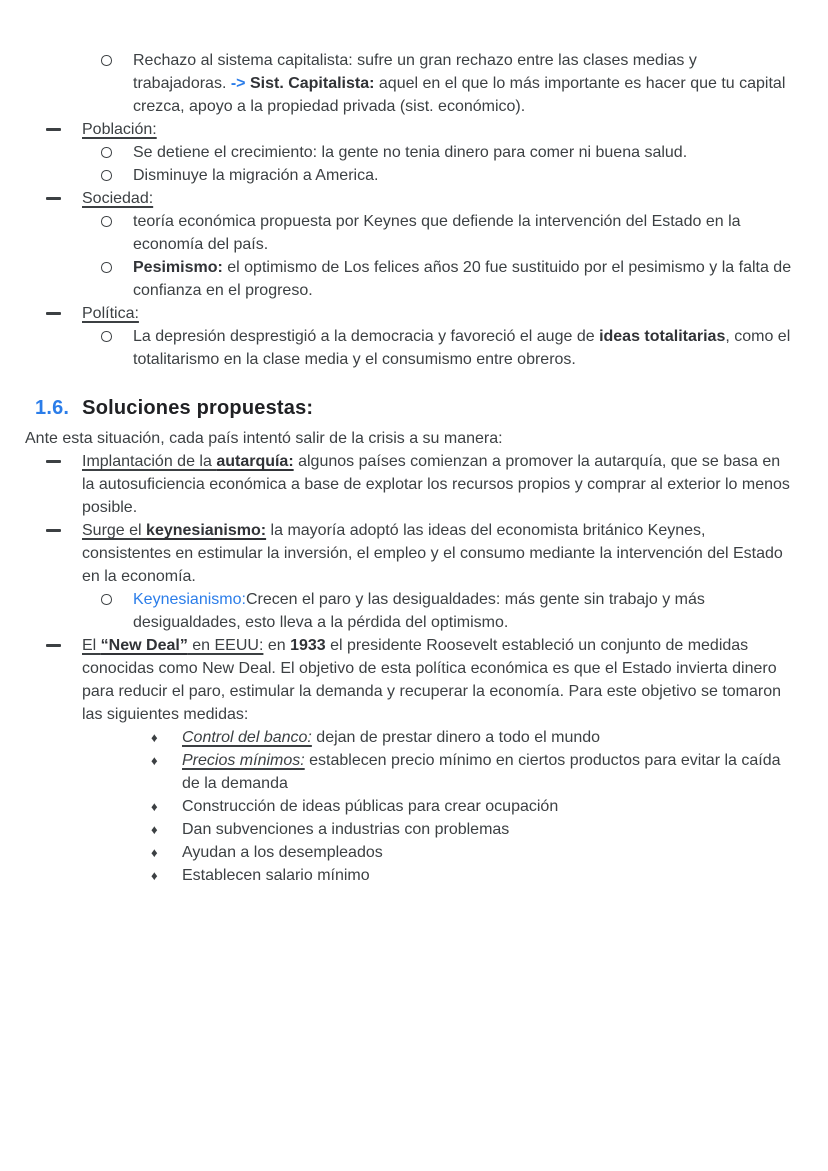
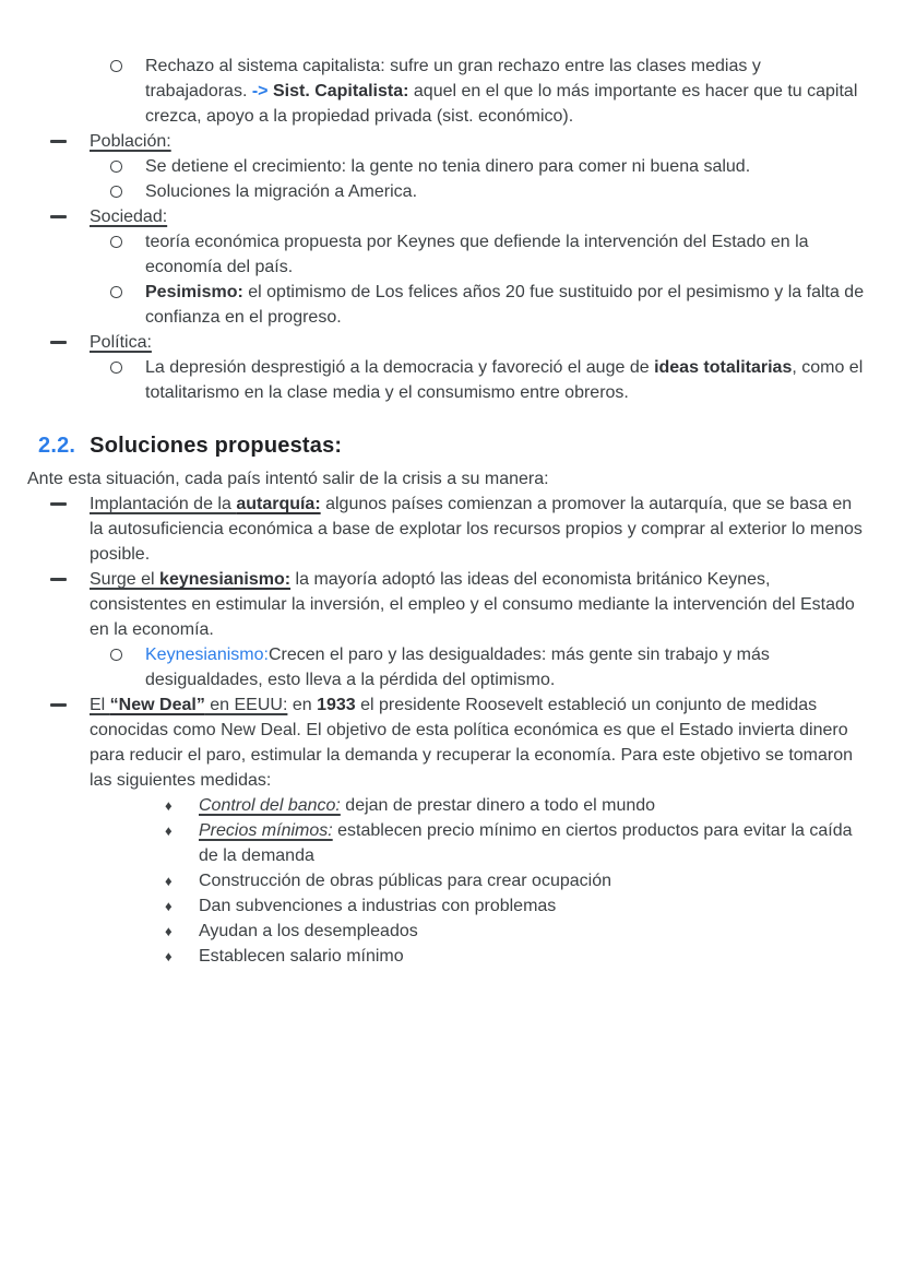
  Rechazo al sistema capitalista: sufre un gran rechazo entre las clases medias y trabajadoras. -> Sist. Capitalista: aquel en el que lo más importante es hacer que tu capital crezca, apoyo a la propiedad privada (sist. económico).
  Población:
  Se detiene el crecimiento: la gente no tenia dinero para comer ni buena salud.
- Disminuye la migración a America.
+ Soluciones la migración a America.
  Sociedad:
  teoría económica propuesta por Keynes que defiende la intervención del Estado en la economía del país.
  Pesimismo: el optimismo de Los felices años 20 fue sustituido por el pesimismo y la falta de confianza en el progreso.
  Política:
  La depresión desprestigió a la democracia y favoreció el auge de ideas totalitarias, como el totalitarismo en la clase media y el consumismo entre obreros.
- 1.6.
+ 2.2.
  Soluciones propuestas:
  Ante esta situación, cada país intentó salir de la crisis a su manera:
  Implantación de la autarquía: algunos países comienzan a promover la autarquía, que se basa en la autosuficiencia económica a base de explotar los recursos propios y comprar al exterior lo menos posible.
  Surge el keynesianismo: la mayoría adoptó las ideas del economista británico Keynes, consistentes en estimular la inversión, el empleo y el consumo mediante la intervención del Estado en la economía.
  Keynesianismo:Crecen el paro y las desigualdades: más gente sin trabajo y más desigualdades, esto lleva a la pérdida del optimismo.
  El “New Deal” en EEUU: en 1933 el presidente Roosevelt estableció un conjunto de medidas conocidas como New Deal. El objetivo de esta política económica es que el Estado invierta dinero para reducir el paro, estimular la demanda y recuperar la economía. Para este objetivo se tomaron las siguientes medidas:
  ♦
  Control del banco: dejan de prestar dinero a todo el mundo
  ♦
  Precios mínimos: establecen precio mínimo en ciertos productos para evitar la caída de la demanda
  ♦
- Construcción de ideas públicas para crear ocupación
+ Construcción de obras públicas para crear ocupación
  ♦
  Dan subvenciones a industrias con problemas
  ♦
  Ayudan a los desempleados
  ♦
  Establecen salario mínimo
